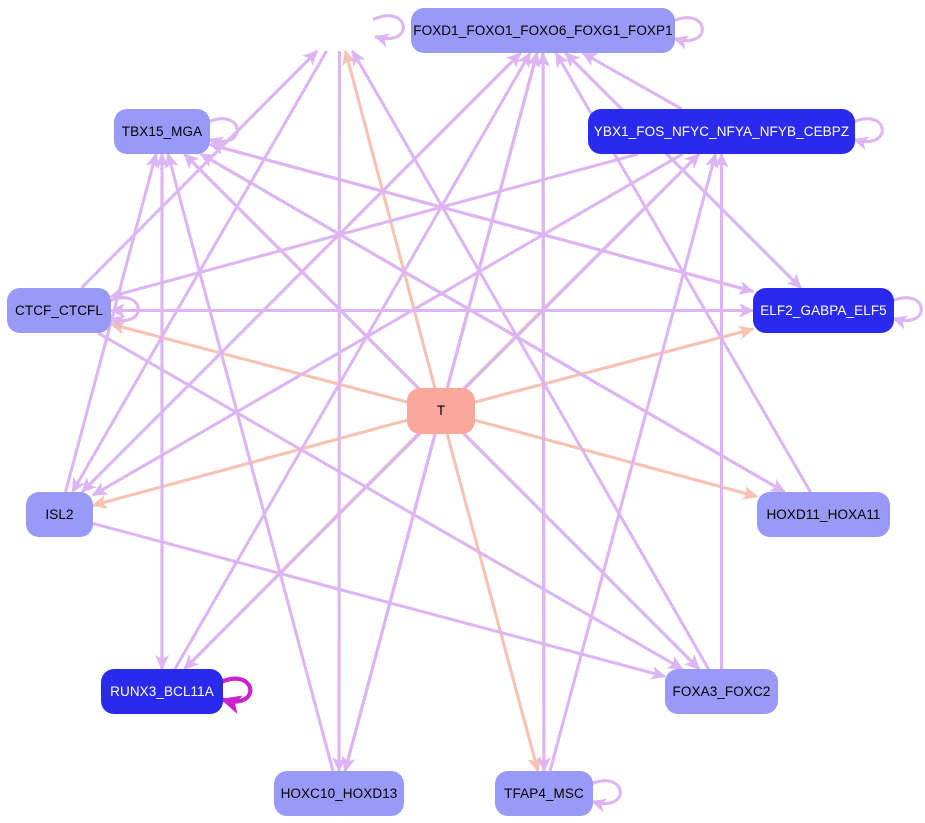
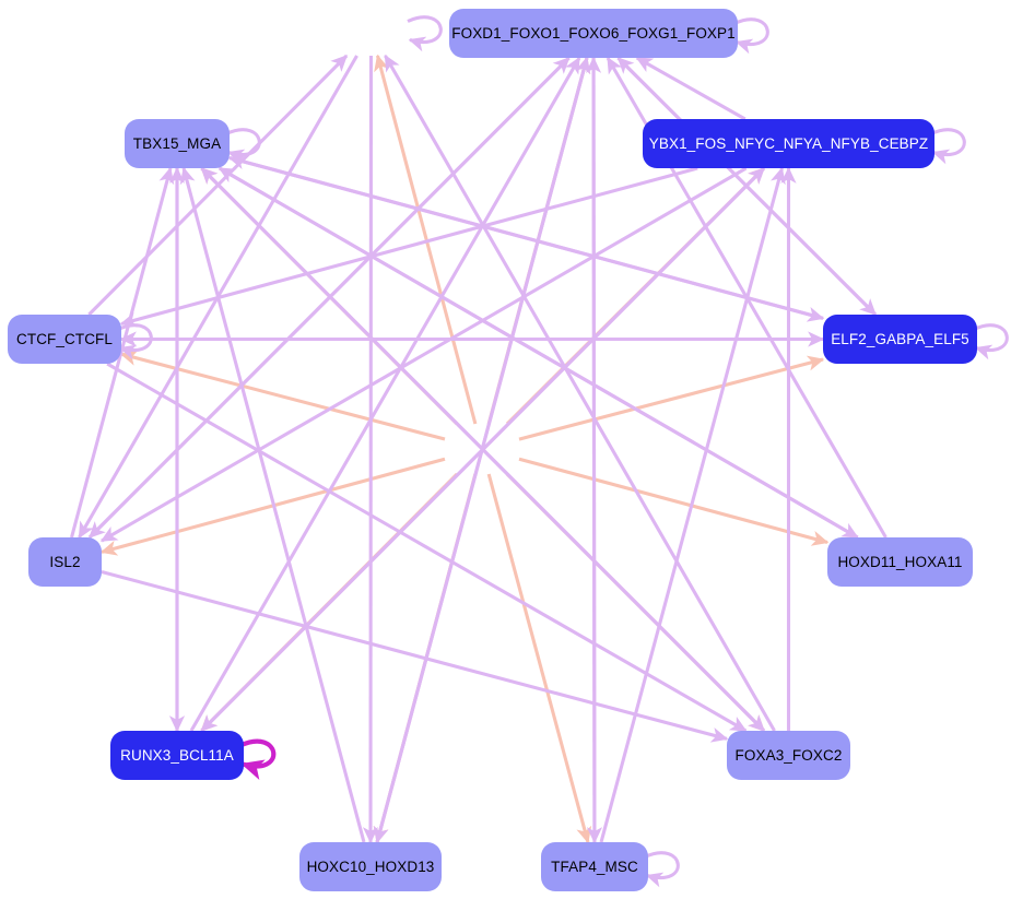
  FOXD1_FOXO1_FOXO6_FOXG1_FOXP1
  TBX15_MGA
  YBX1_FOS_NFYC_NFYA_NFYB_CEBPZ
  CTCF_CTCFL
  ELF2_GABPA_ELF5
- T
  ISL2
  HOXD11_HOXA11
  RUNX3_BCL11A
  FOXA3_FOXC2
  HOXC10_HOXD13
  TFAP4_MSC
